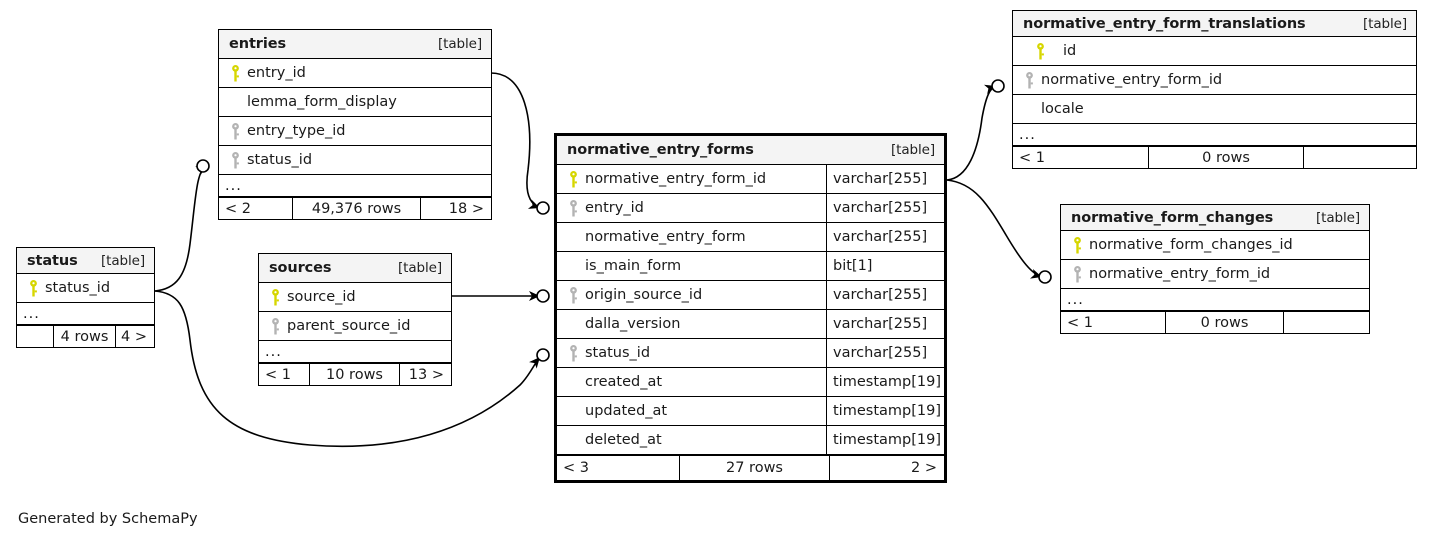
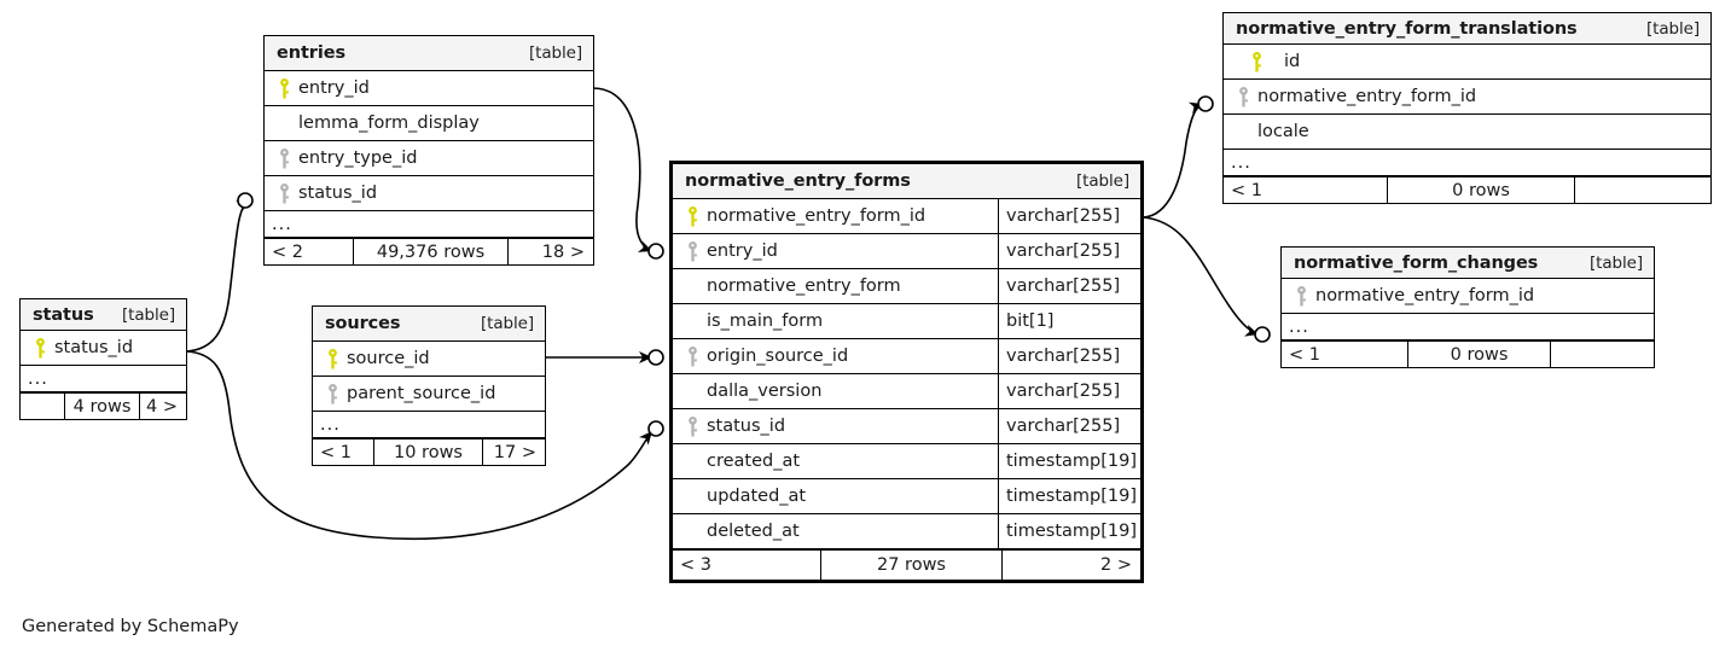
  entries
  [table]
  entry_id
  lemma_form_display
  entry_type_id
  status_id
  ...
  < 2
  49,376 rows
  18 >
  status
  [table]
  status_id
  ...
  4 rows
  4 >
  sources
  [table]
  source_id
  parent_source_id
  ...
  < 1
  10 rows
- 13 >
+ 17 >
  normative_entry_forms
  [table]
  normative_entry_form_id
  varchar[255]
  entry_id
  varchar[255]
  normative_entry_form
  varchar[255]
  is_main_form
  bit[1]
  origin_source_id
  varchar[255]
  dalla_version
  varchar[255]
  status_id
  varchar[255]
  created_at
  timestamp[19]
  updated_at
  timestamp[19]
  deleted_at
  timestamp[19]
  < 3
  27 rows
  2 >
  normative_entry_form_translations
  [table]
  id
  normative_entry_form_id
  locale
  ...
  < 1
  0 rows
  normative_form_changes
  [table]
- normative_form_changes_id
  normative_entry_form_id
  ...
  < 1
  0 rows
  Generated by SchemaPy
